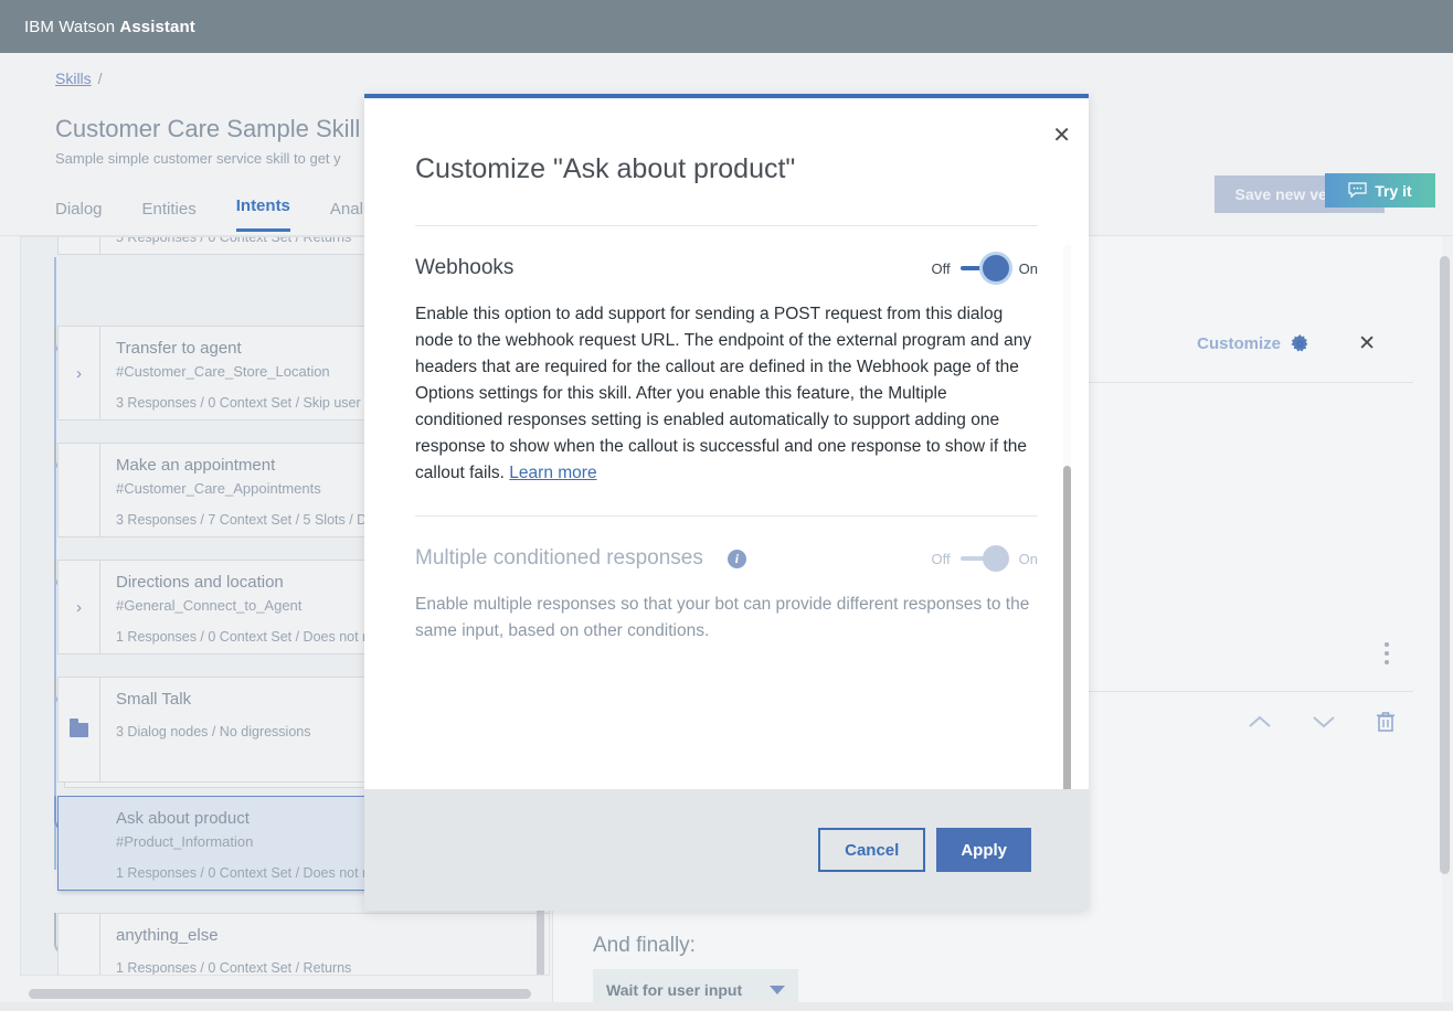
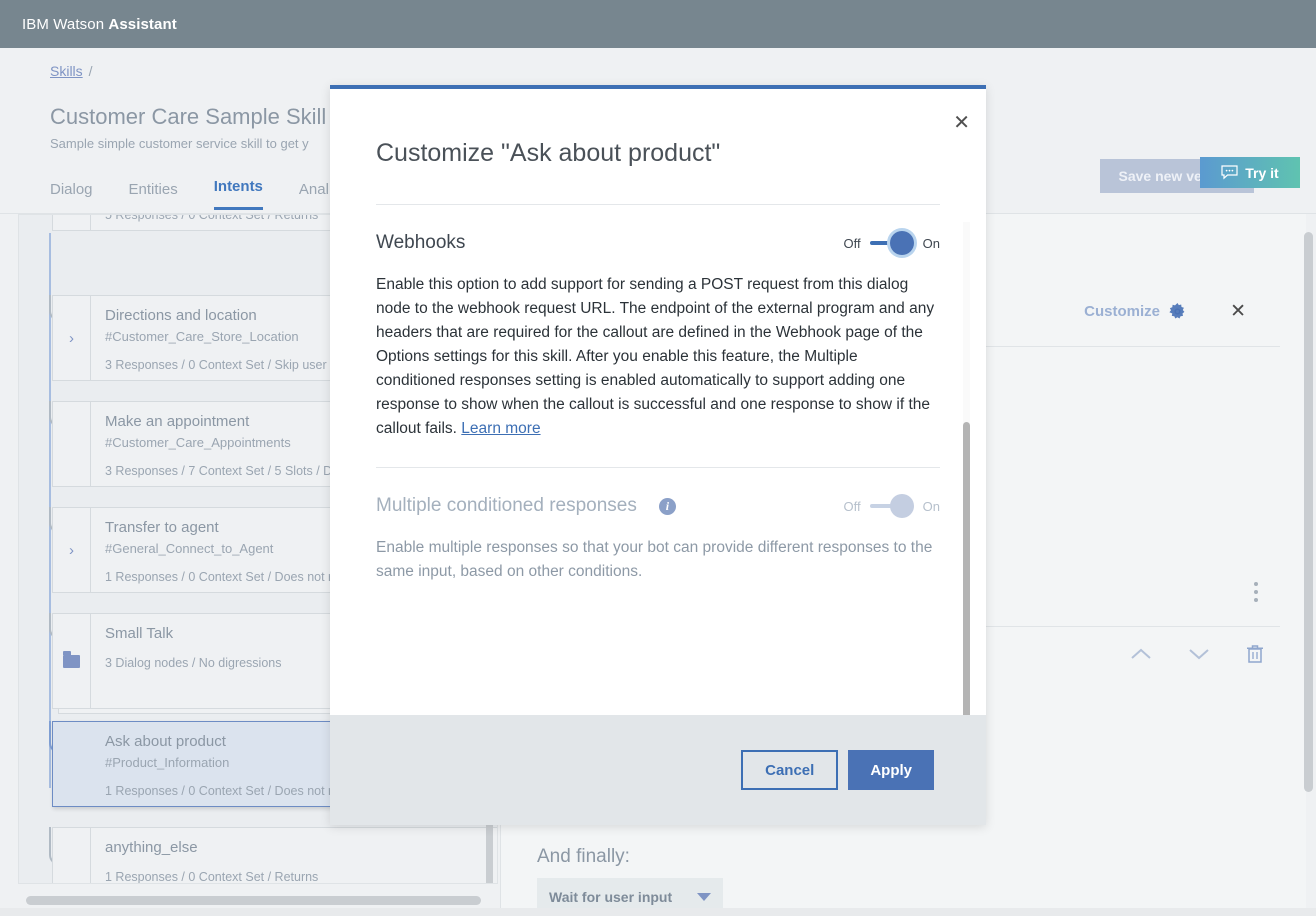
  IBM Watson Assistant
  Skills /
  Customer Care Sample Skill
  Sample simple customer service skill to get y
  Dialog
  Entities
  Intents
  Anal
  Try it
  5 Responses / 0 Context Set / Returns
  ›
- Transfer to agent
+ Directions and location
  #Customer_Care_Store_Location
  3 Responses / 0 Context Set / Skip user
  Make an appointment
  #Customer_Care_Appointments
  3 Responses / 7 Context Set / 5 Slots / D
  ›
- Directions and location
+ Transfer to agent
  #General_Connect_to_Agent
  1 Responses / 0 Context Set / Does not
  Small Talk
  3 Dialog nodes / No digressions
  Ask about product
  #Product_Information
  1 Responses / 0 Context Set / Does not
  anything_else
  1 Responses / 0 Context Set / Returns
  Customize
  ✕
  And finally:
  Wait for user input
  ✕
  Customize "Ask about product"
  Webhooks
  Off
  On
  Enable this option to add support for sending a POST request from this dialog node to the webhook request URL. The endpoint of the external program and any headers that are required for the callout are defined in the Webhook page of the Options settings for this skill. After you enable this feature, the Multiple conditioned responses setting is enabled automatically to support adding one response to show when the callout is successful and one response to show if the callout fails. Learn more
  Multiple conditioned responses
  i
  Off
  On
  Enable multiple responses so that your bot can provide different responses to the same input, based on other conditions.
  Cancel
  Apply
